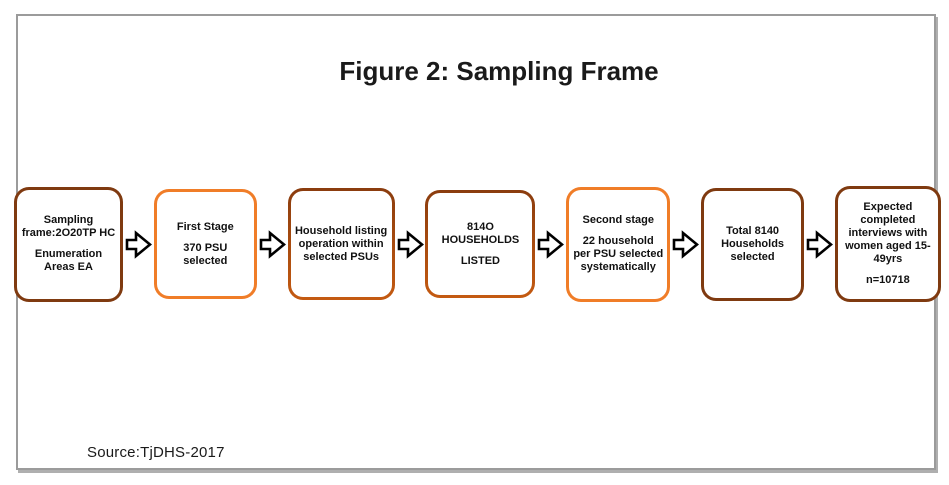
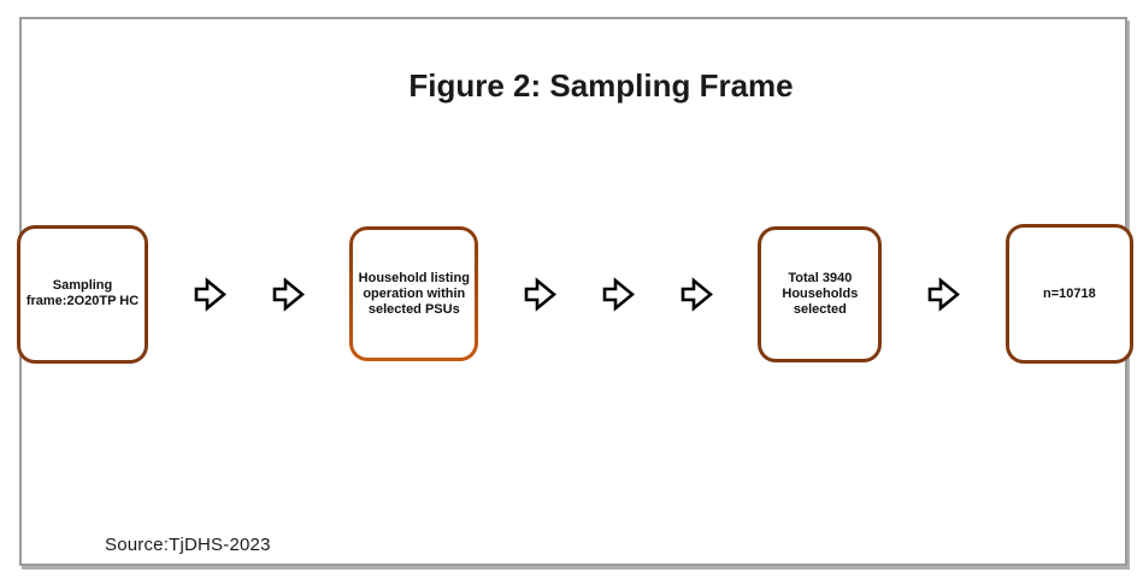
  Figure 2: Sampling Frame
  Sampling frame:2O20TP HC
- Enumeration Areas EA
- First Stage
- 370 PSU selected
  Household listing operation within selected PSUs
- 814O HOUSEHOLDS
- LISTED
- Second stage
- 22 household per PSU selected systematically
- Total 8140 Households selected
+ Total 3940 Households selected
- Expected completed interviews with women aged 15-49yrs
  n=10718
- Source:TjDHS-2017
+ Source:TjDHS-2023
